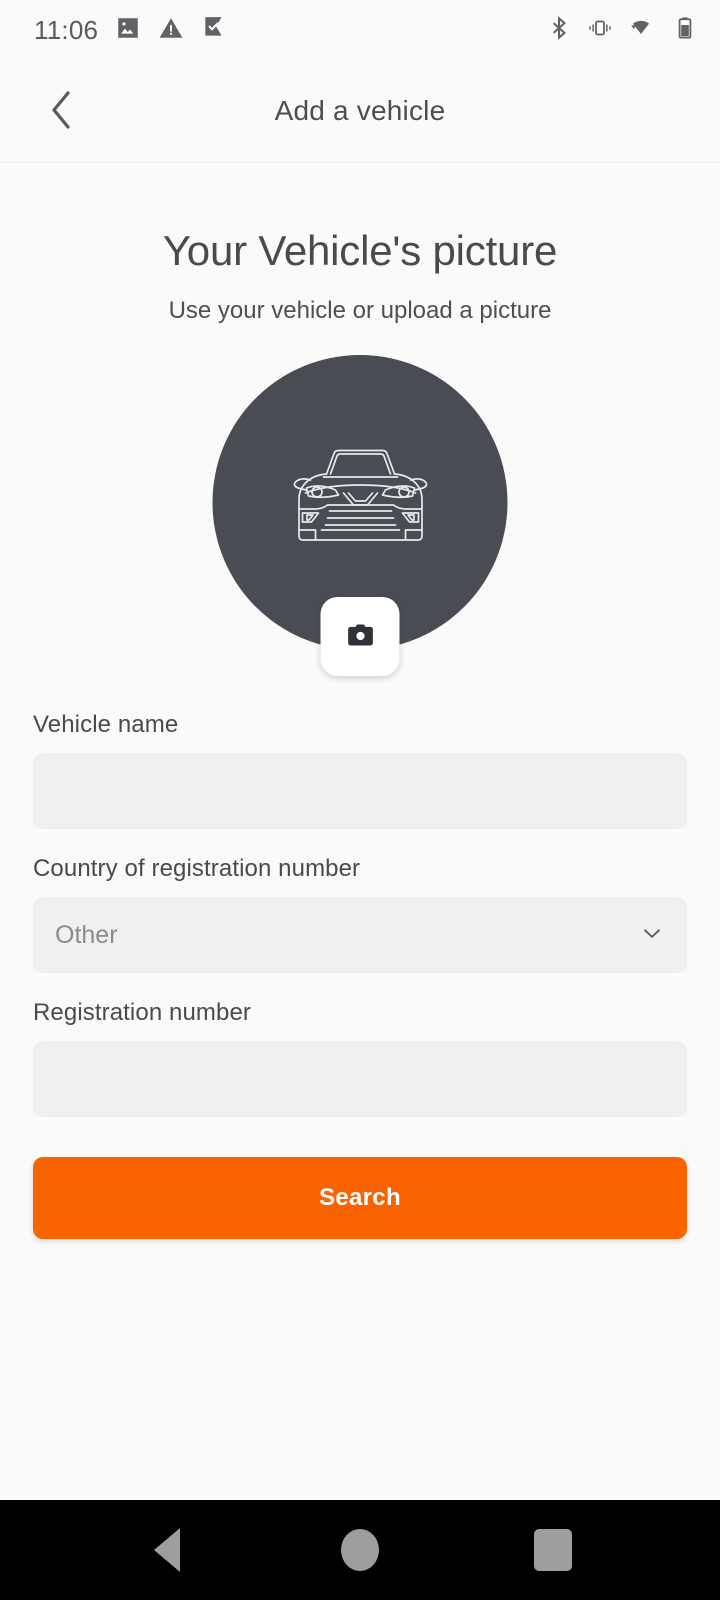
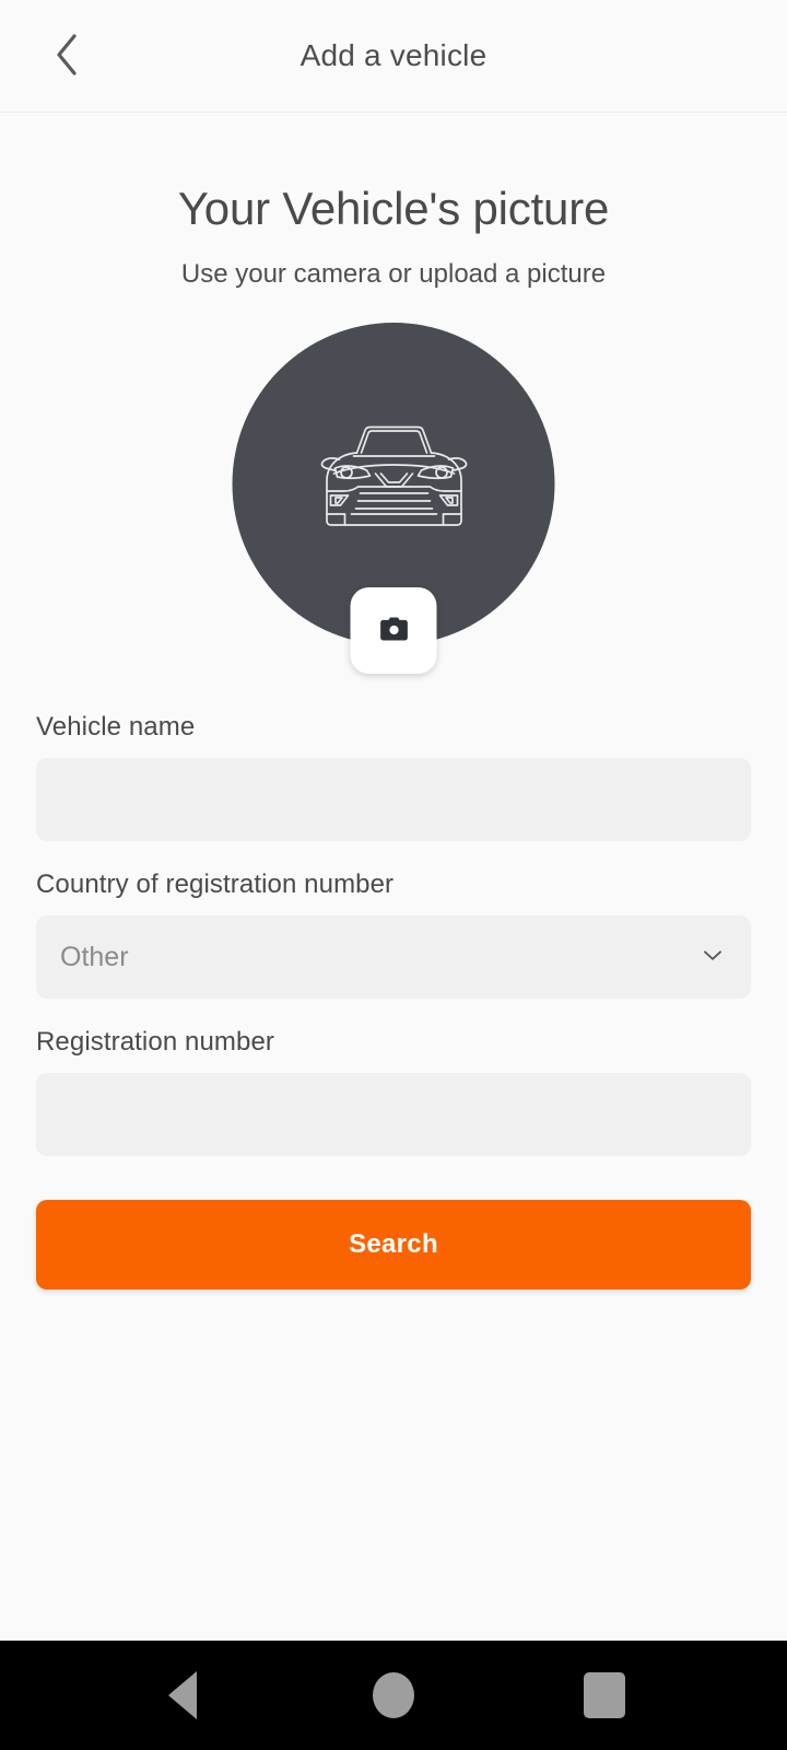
- 11:06
  Add a vehicle
  Your Vehicle's picture
- Use your vehicle or upload a picture
+ Use your camera or upload a picture
  Vehicle name
  Country of registration number
  Other
  Registration number
  Search
